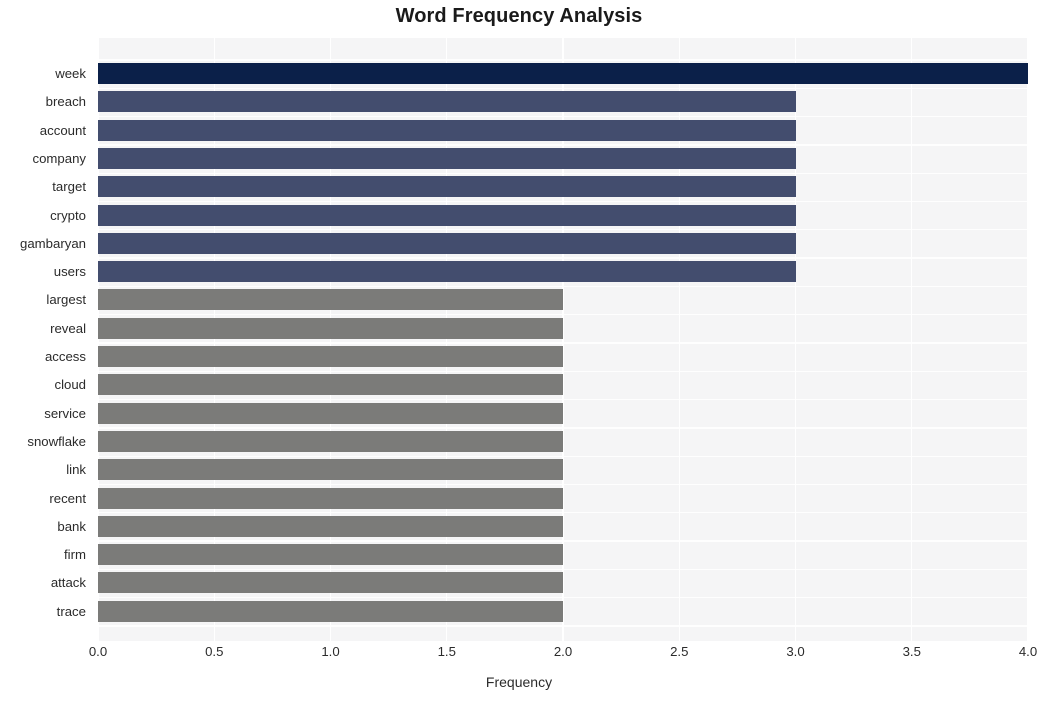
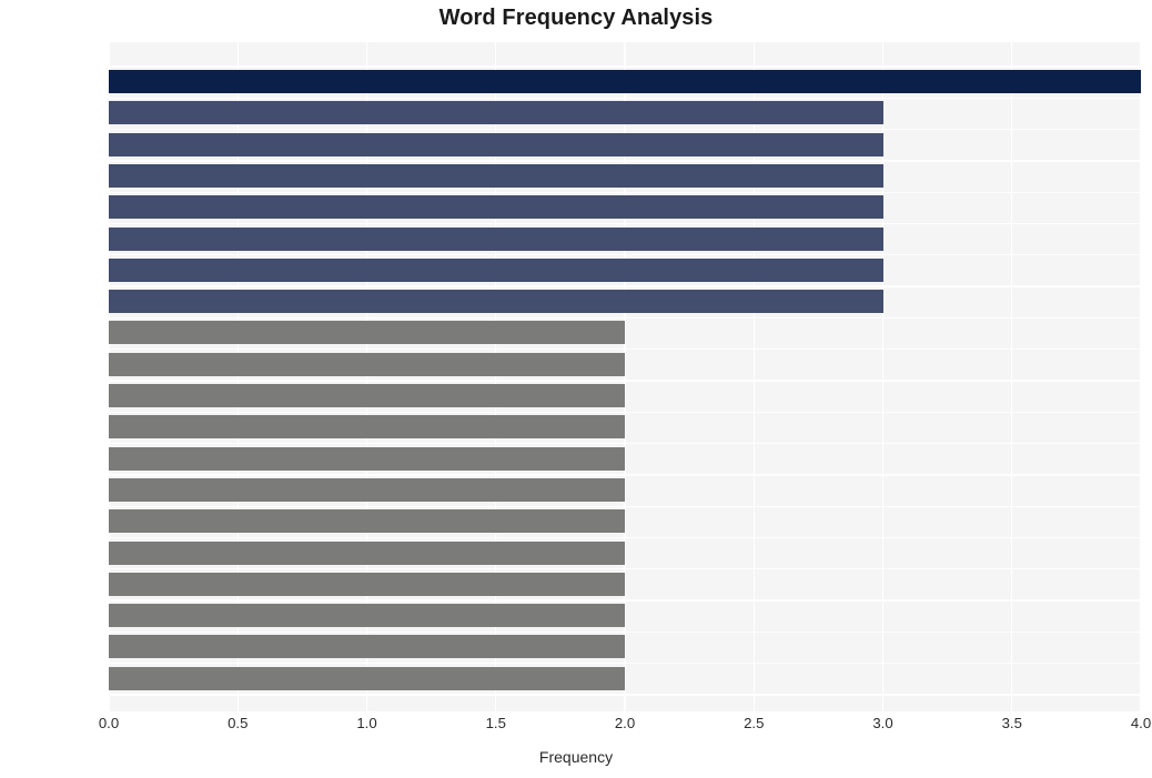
  Word Frequency Analysis
- week
- breach
- account
- company
- target
- crypto
- gambaryan
- users
- largest
- reveal
- access
- cloud
- service
- snowflake
- link
- recent
- bank
- firm
- attack
- trace
  0.0
  0.5
  1.0
  1.5
  2.0
  2.5
  3.0
  3.5
  4.0
  Frequency
